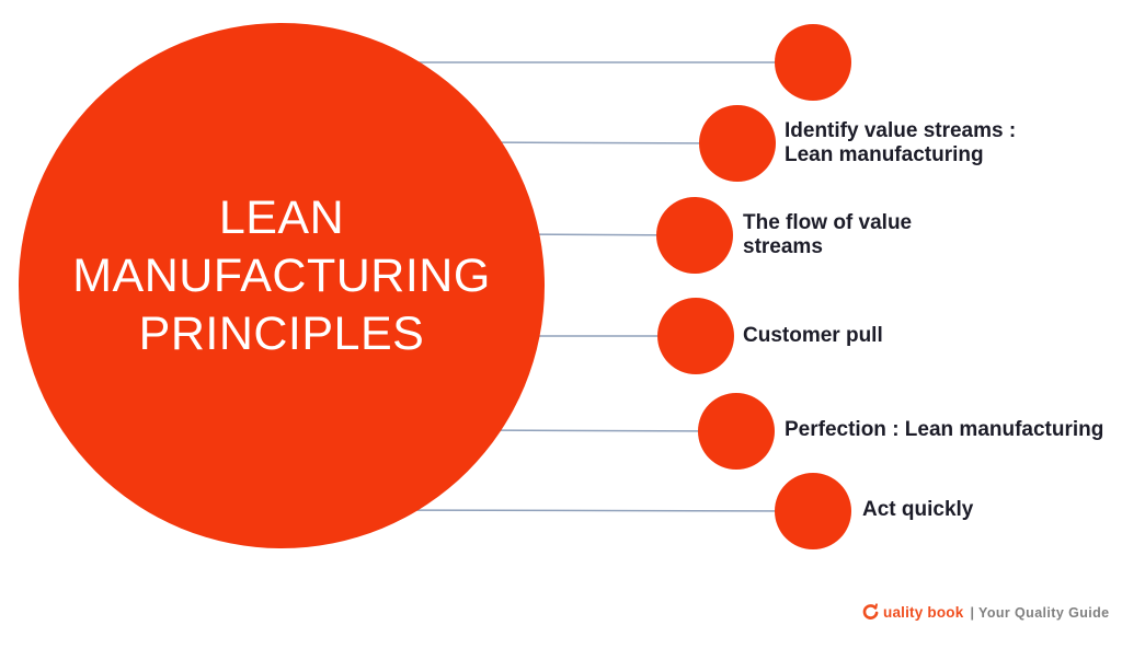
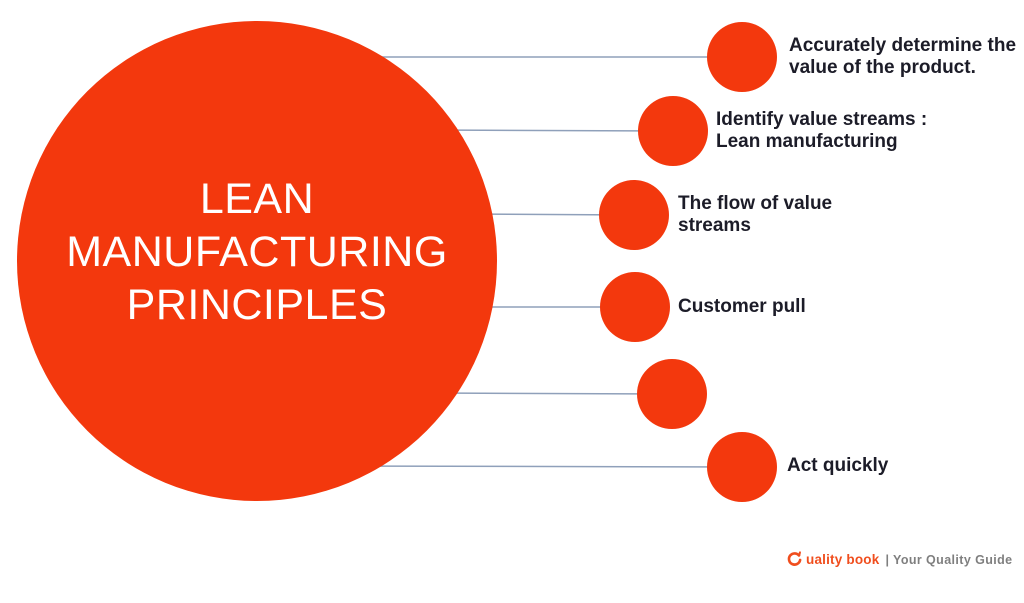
  LEAN
  MANUFACTURING
  PRINCIPLES
+ Accurately determine the
+ value of the product.
  Identify value streams :
  Lean manufacturing
  The flow of value
  streams
  Customer pull
- Perfection : Lean manufacturing
  Act quickly
  uality book
  | Your Quality Guide
